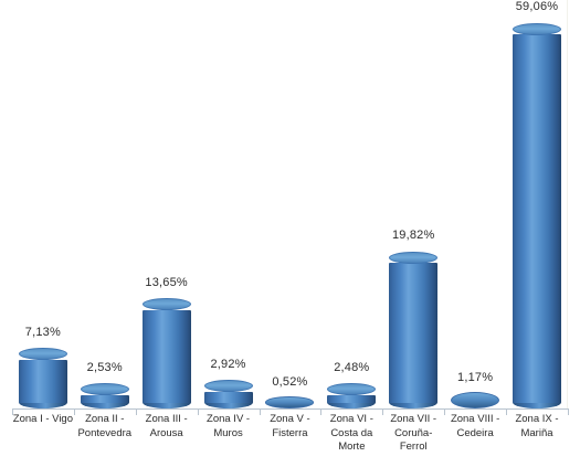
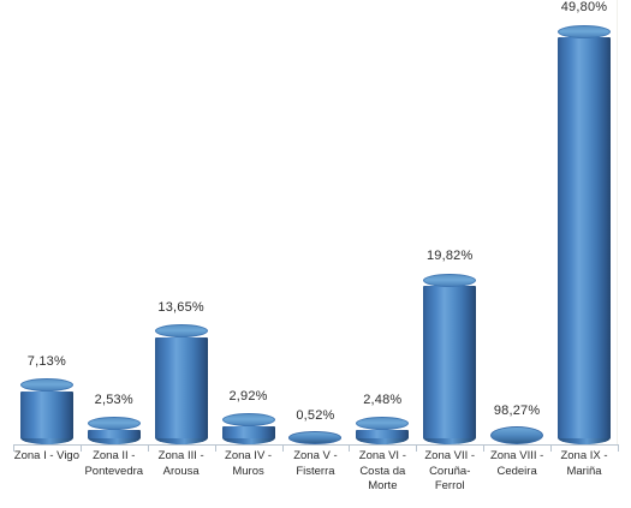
  7,13%
  2,53%
  13,65%
  2,92%
  0,52%
  2,48%
  19,82%
- 1,17%
+ 98,27%
- 59,06%
+ 49,80%
  Zona I - Vigo
  Zona II -
  Pontevedra
  Zona III -
  Arousa
  Zona IV -
  Muros
  Zona V -
  Fisterra
  Zona VI -
  Costa da
  Morte
  Zona VII -
  Coruña-
  Ferrol
  Zona VIII -
  Cedeira
  Zona IX -
  Mariña
